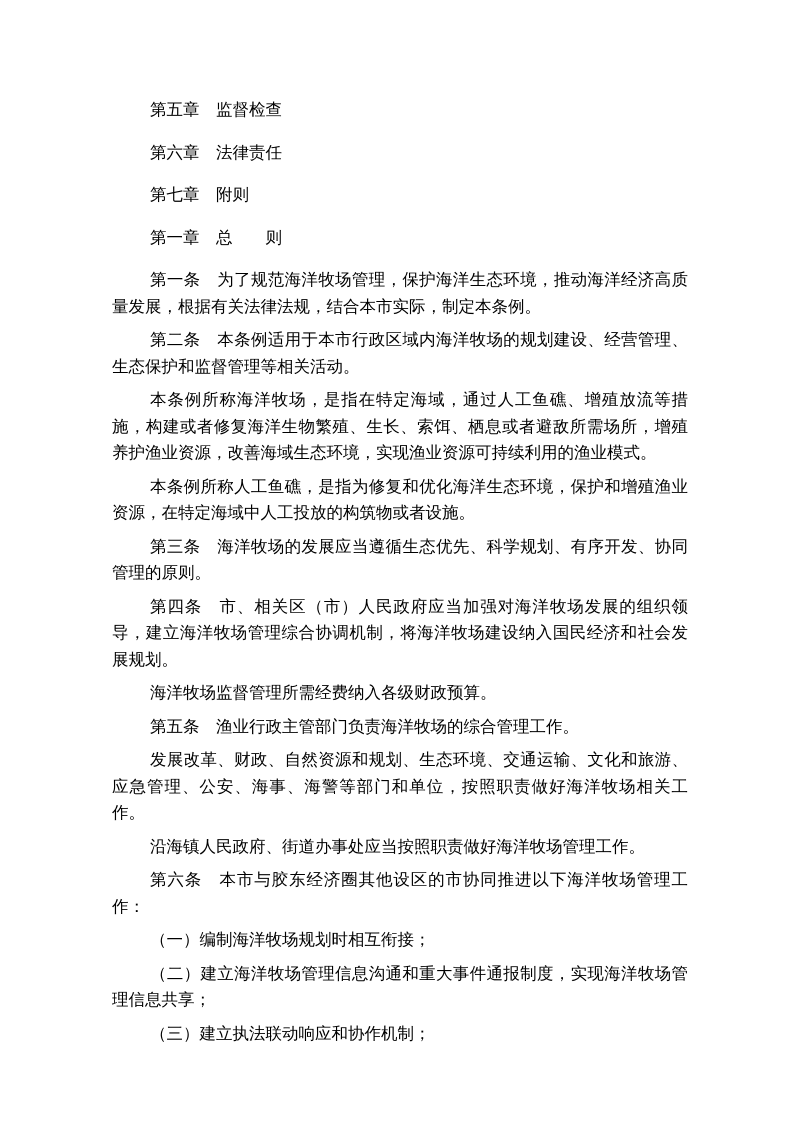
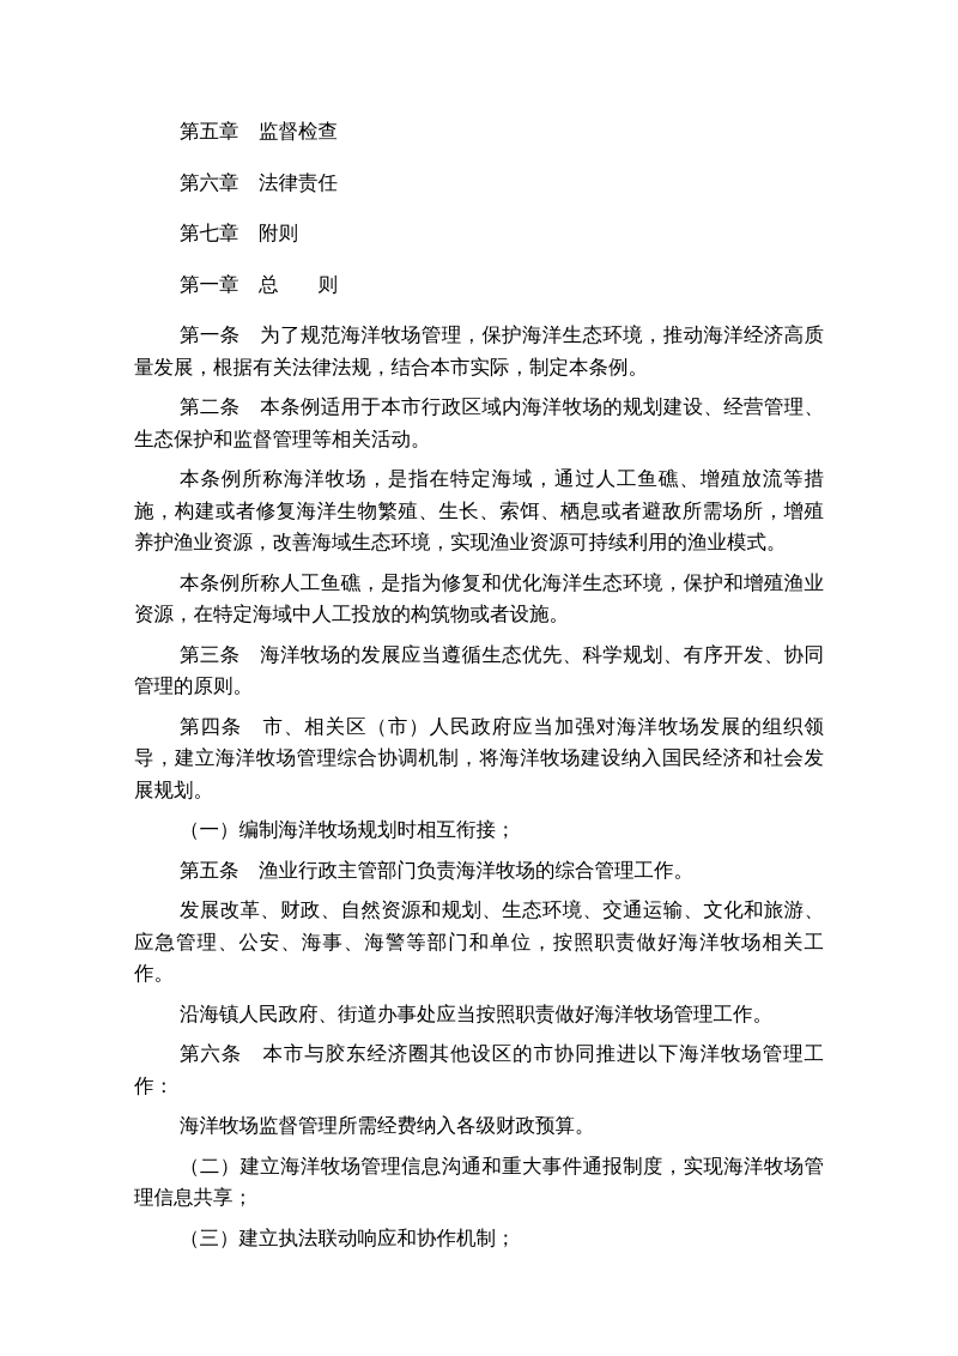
  第五章 监督检查
  第六章 法律责任
  第七章 附则
  第一章 总 则
  第一条 为了规范海洋牧场管理，保护海洋生态环境，推动海洋经济高质量发展，根据有关法律法规，结合本市实际，制定本条例。
  第二条 本条例适用于本市行政区域内海洋牧场的规划建设、经营管理、生态保护和监督管理等相关活动。
  本条例所称海洋牧场，是指在特定海域，通过人工鱼礁、增殖放流等措施，构建或者修复海洋生物繁殖、生长、索饵、栖息或者避敌所需场所，增殖养护渔业资源，改善海域生态环境，实现渔业资源可持续利用的渔业模式。
  本条例所称人工鱼礁，是指为修复和优化海洋生态环境，保护和增殖渔业资源，在特定海域中人工投放的构筑物或者设施。
  第三条 海洋牧场的发展应当遵循生态优先、科学规划、有序开发、协同管理的原则。
  第四条 市、相关区（市）人民政府应当加强对海洋牧场发展的组织领导，建立海洋牧场管理综合协调机制，将海洋牧场建设纳入国民经济和社会发展规划。
- 海洋牧场监督管理所需经费纳入各级财政预算。
+ （一）编制海洋牧场规划时相互衔接；
  第五条 渔业行政主管部门负责海洋牧场的综合管理工作。
  发展改革、财政、自然资源和规划、生态环境、交通运输、文化和旅游、应急管理、公安、海事、海警等部门和单位，按照职责做好海洋牧场相关工作。
  沿海镇人民政府、街道办事处应当按照职责做好海洋牧场管理工作。
  第六条 本市与胶东经济圈其他设区的市协同推进以下海洋牧场管理工作：
- （一）编制海洋牧场规划时相互衔接；
+ 海洋牧场监督管理所需经费纳入各级财政预算。
  （二）建立海洋牧场管理信息沟通和重大事件通报制度，实现海洋牧场管理信息共享；
  （三）建立执法联动响应和协作机制；
